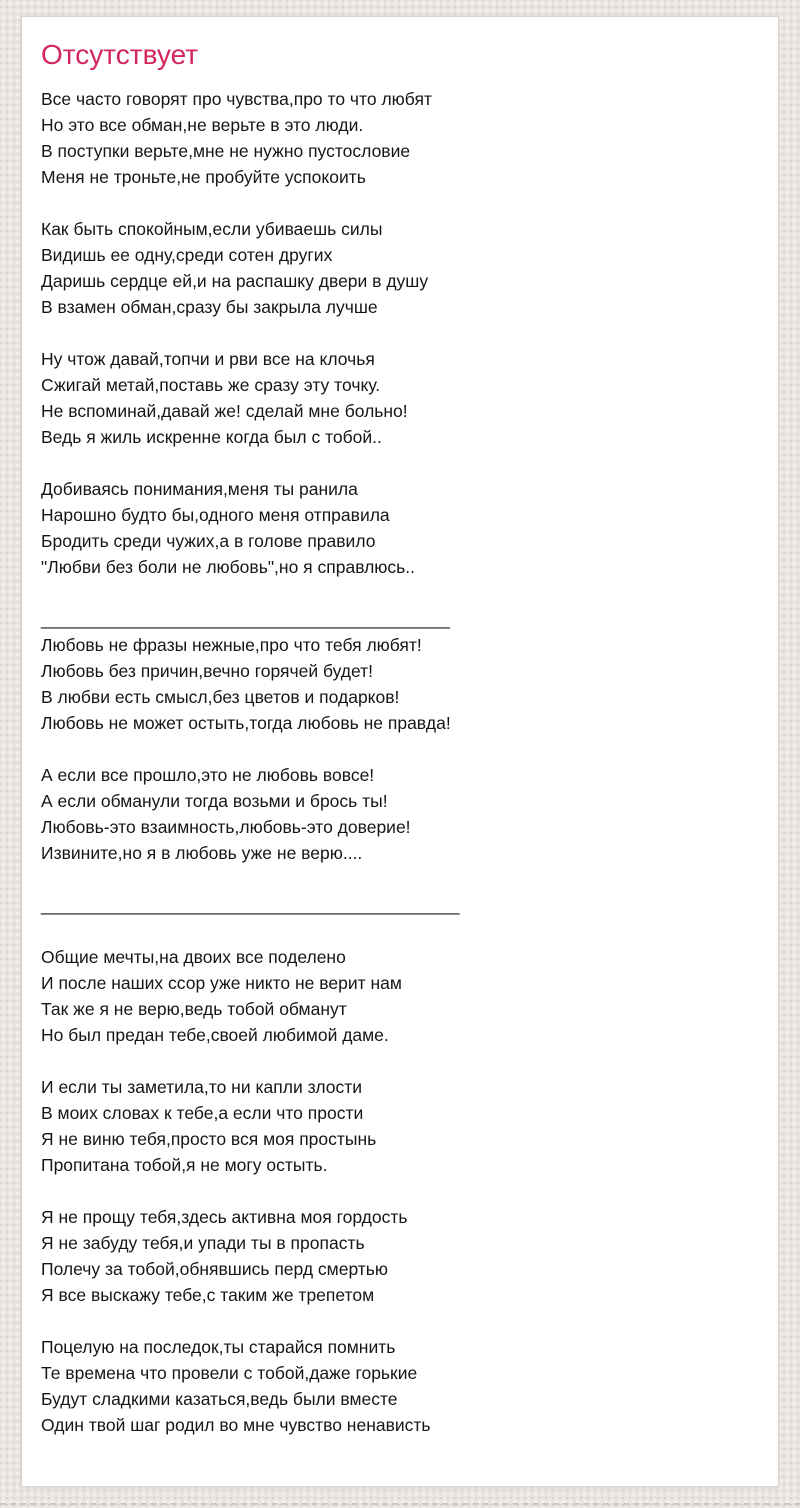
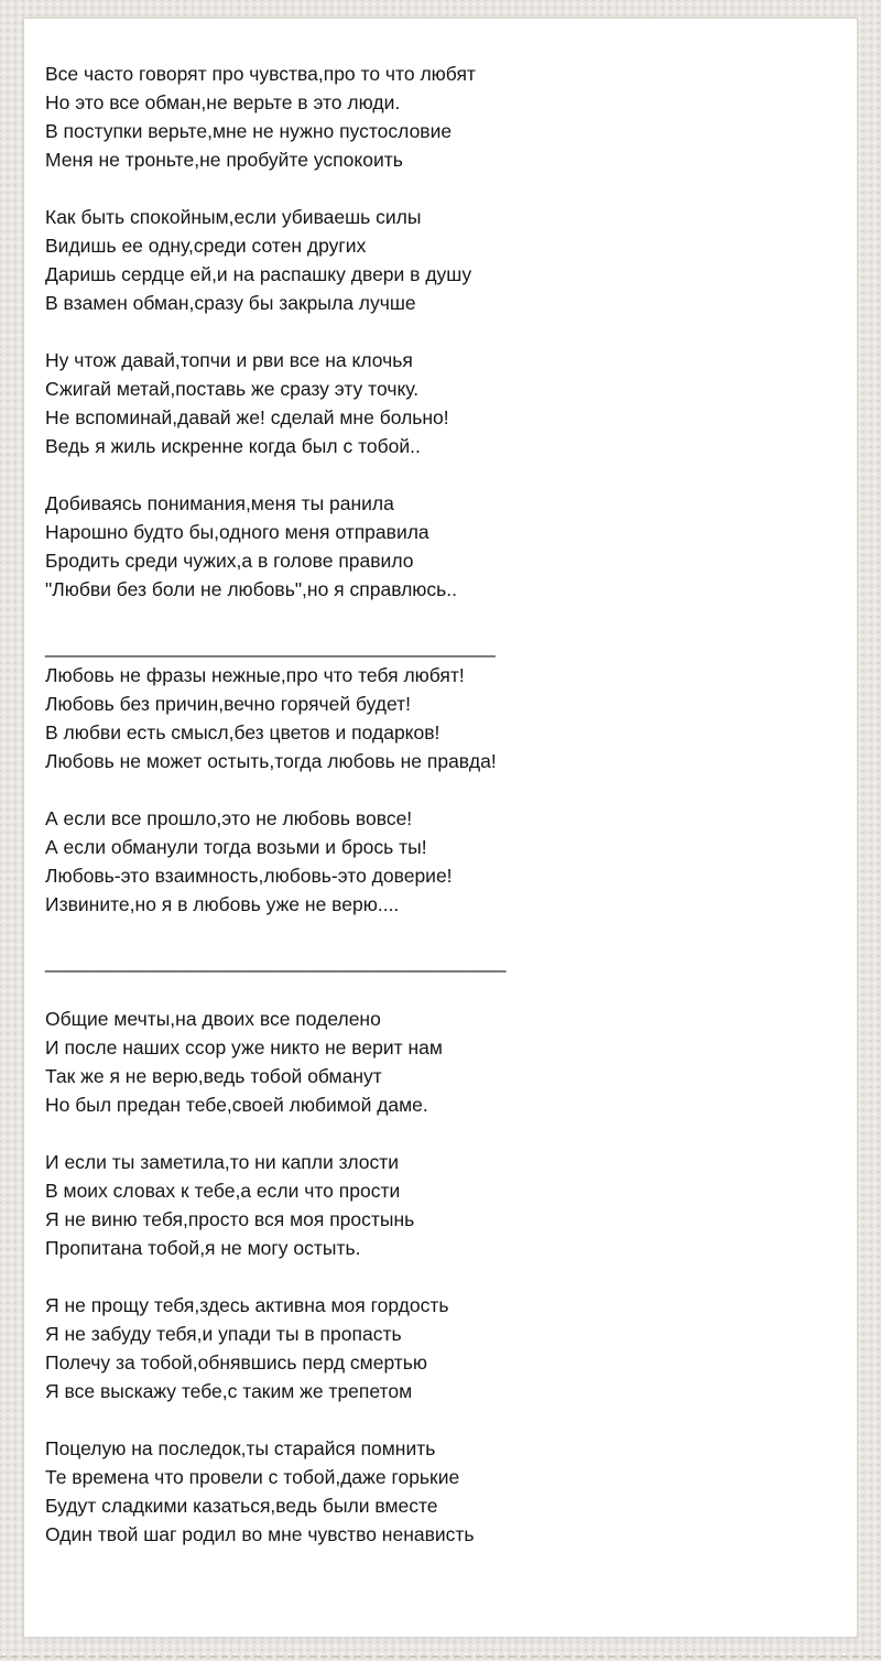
- Отсутствует
  Все часто говорят про чувства,про то что любят
  Но это все обман,не верьте в это люди.
  В поступки верьте,мне не нужно пустословие
  Меня не троньте,не пробуйте успокоить
  Как быть спокойным,если убиваешь силы
  Видишь ее одну,среди сотен других
  Даришь сердце ей,и на распашку двери в душу
  В взамен обман,сразу бы закрыла лучше
  Ну чтож давай,топчи и рви все на клочья
  Сжигай метай,поставь же сразу эту точку.
  Не вспоминай,давай же! сделай мне больно!
  Ведь я жиль искренне когда был с тобой..
  Добиваясь понимания,меня ты ранила
  Нарошно будто бы,одного меня отправила
  Бродить среди чужих,а в голове правило
  "Любви без боли не любовь",но я справлюсь..
  __________________________________________
  Любовь не фразы нежные,про что тебя любят!
  Любовь без причин,вечно горячей будет!
  В любви есть смысл,без цветов и подарков!
  Любовь не может остыть,тогда любовь не правда!
  А если все прошло,это не любовь вовсе!
  А если обманули тогда возьми и брось ты!
  Любовь-это взаимность,любовь-это доверие!
  Извините,но я в любовь уже не верю....
  ___________________________________________
  Общие мечты,на двоих все поделено
  И после наших ссор уже никто не верит нам
  Так же я не верю,ведь тобой обманут
  Но был предан тебе,своей любимой даме.
  И если ты заметила,то ни капли злости
  В моих словах к тебе,а если что прости
  Я не виню тебя,просто вся моя простынь
  Пропитана тобой,я не могу остыть.
  Я не прощу тебя,здесь активна моя гордость
  Я не забуду тебя,и упади ты в пропасть
  Полечу за тобой,обнявшись перд смертью
  Я все выскажу тебе,с таким же трепетом
  Поцелую на последок,ты старайся помнить
  Те времена что провели с тобой,даже горькие
  Будут сладкими казаться,ведь были вместе
  Один твой шаг родил во мне чувство ненависть
